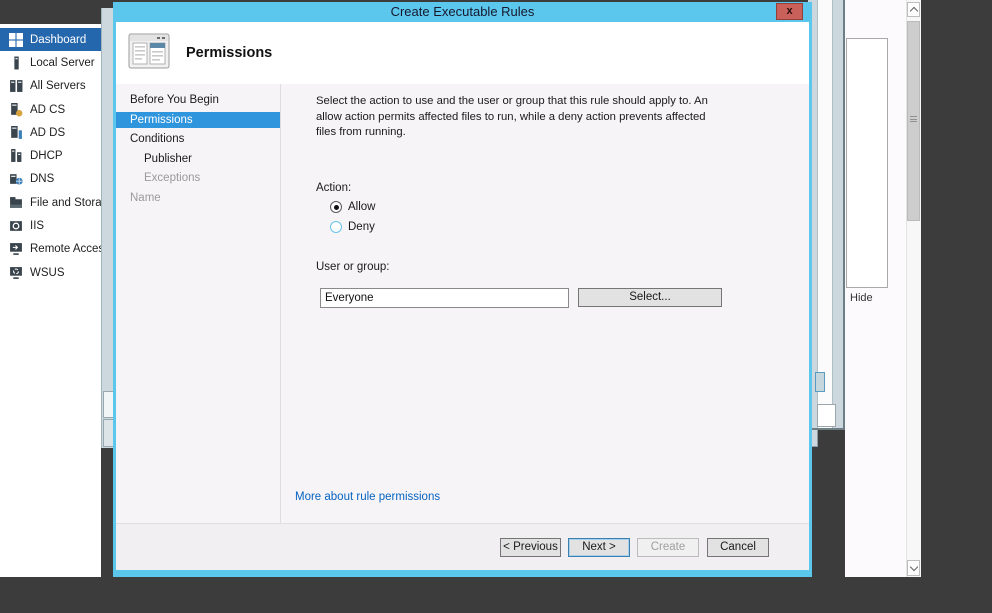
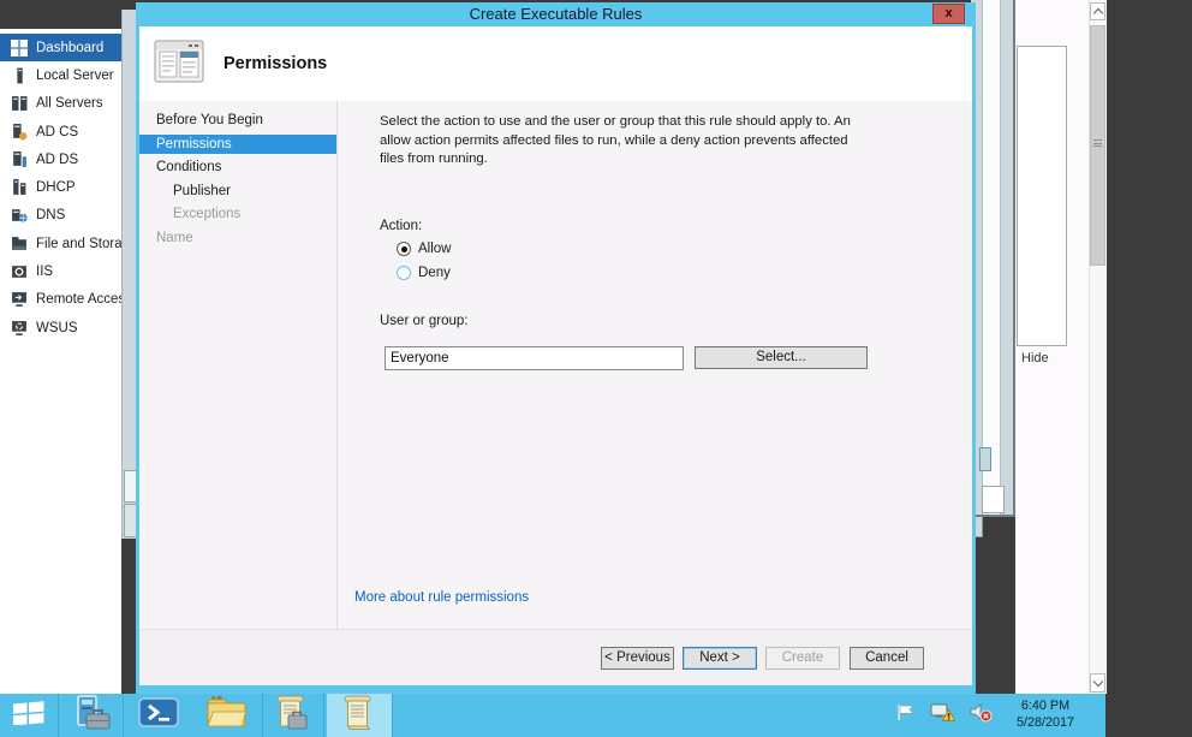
  Dashboard
  Local Server
  All Servers
  AD CS
  AD DS
  DHCP
  DNS
  IIS
  Remote Acce
  WSUS
  Hide
  Create Executable Rules
  x
  Permissions
  Before You Begin
  Permissions
  Conditions
  Publisher
  Exceptions
  Name
  Select the action to use and the user or group that this rule should apply to. An allow action permits affected files to run, while a deny action prevents affected files from running.
  Action:
  Allow
  Deny
  User or group:
  Everyone
  Select...
  More about rule permissions
  < Previous
  Next >
  Create
  Cancel
+ 6:40 PM
+ 5/28/2017
